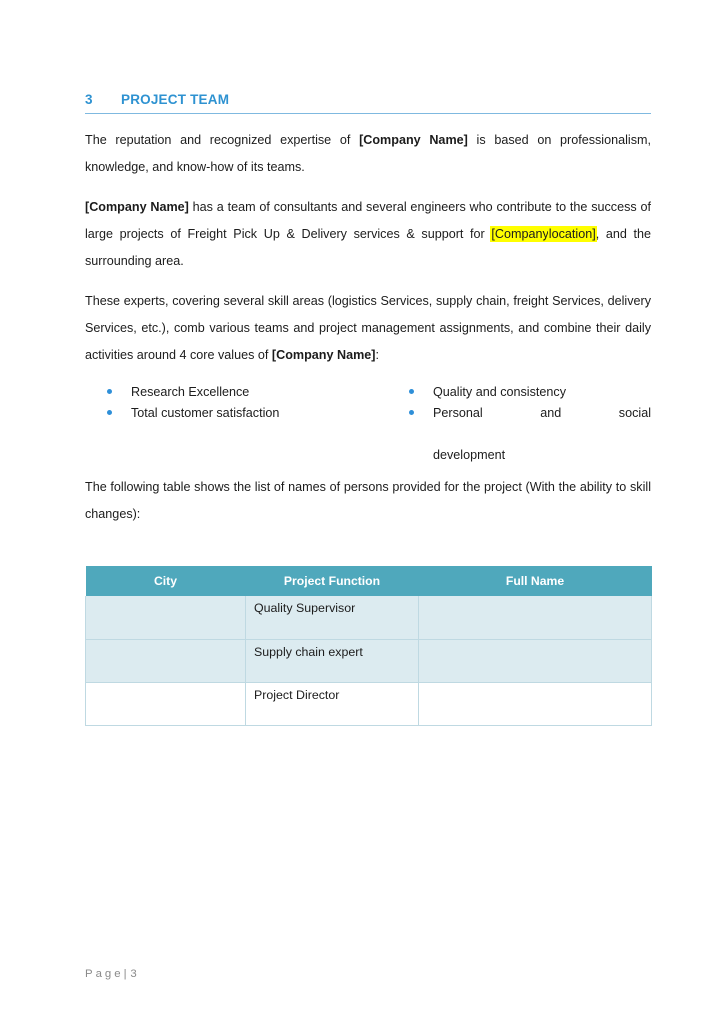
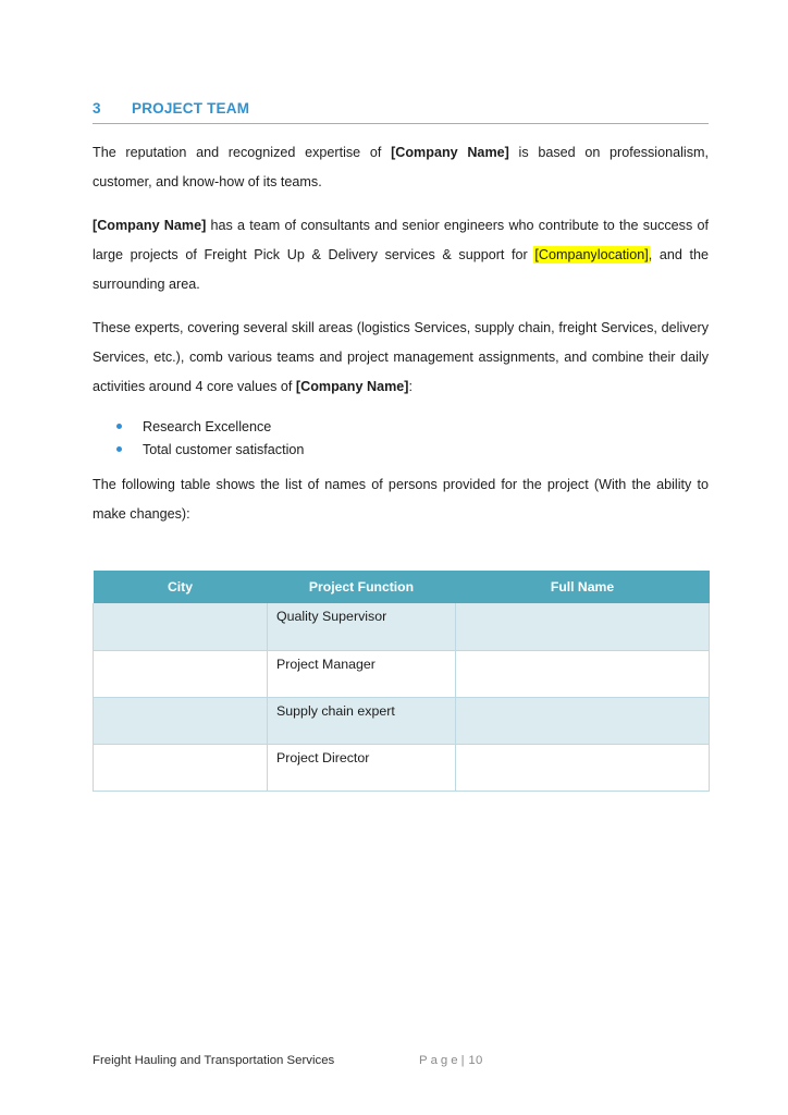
  3
  PROJECT TEAM
- The reputation and recognized expertise of [Company Name] is based on professionalism, knowledge, and know-how of its teams.
+ The reputation and recognized expertise of [Company Name] is based on professionalism, customer, and know-how of its teams.
- [Company Name] has a team of consultants and several engineers who contribute to the success of large projects of Freight Pick Up & Delivery services & support for [Companylocation], and the surrounding area.
+ [Company Name] has a team of consultants and senior engineers who contribute to the success of large projects of Freight Pick Up & Delivery services & support for [Companylocation], and the surrounding area.
  These experts, covering several skill areas (logistics Services, supply chain, freight Services, delivery Services, etc.), comb various teams and project management assignments, and combine their daily activities around 4 core values of [Company Name]:
  Research Excellence
  Total customer satisfaction
- Quality and consistency
- Personal and social
- development
- The following table shows the list of names of persons provided for the project (With the ability to skill changes):
+ The following table shows the list of names of persons provided for the project (With the ability to make changes):
  City	Project Function	Full Name
  	Quality Supervisor
+ 	Project Manager
  	Supply chain expert
  	Project Director
+ Freight Hauling and Transportation Services
- Page| 3
+ Page| 10
